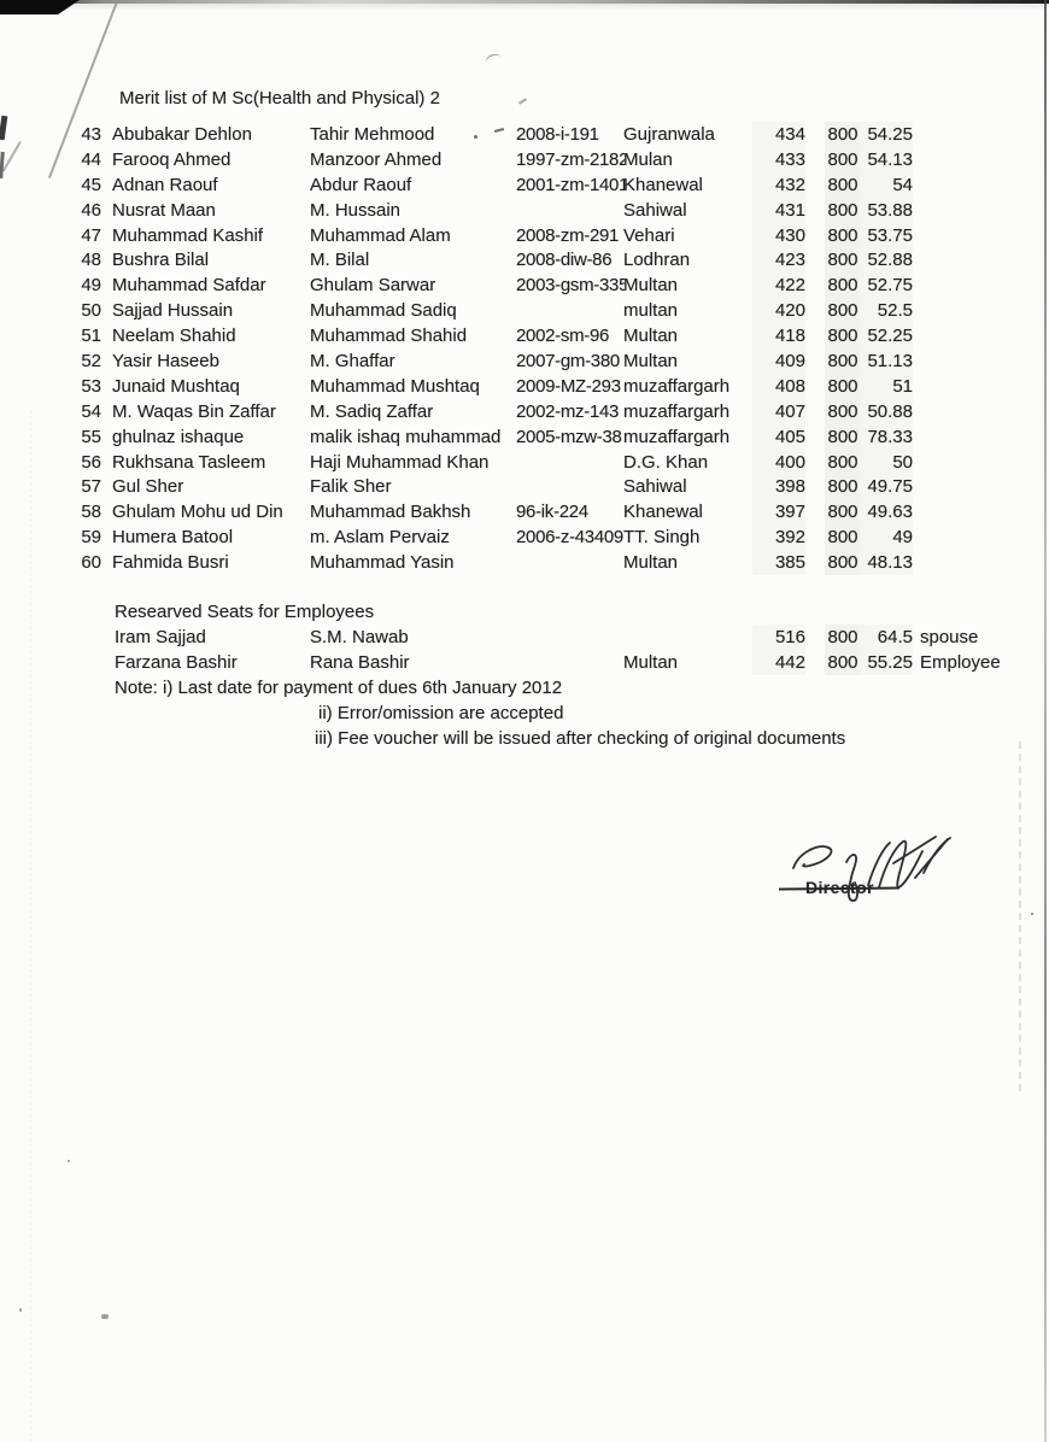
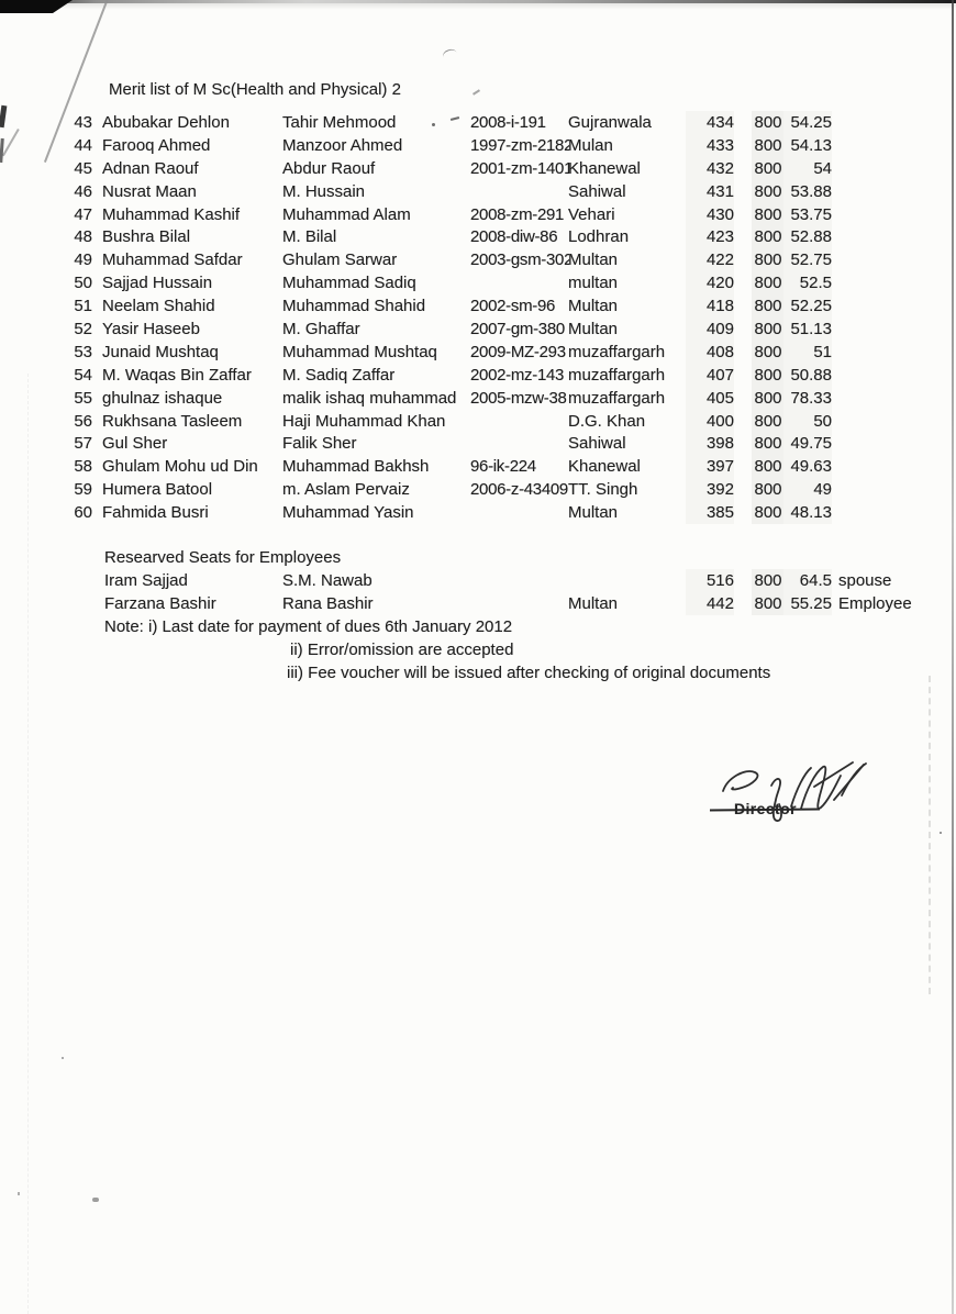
  Merit list of M Sc(Health and Physical) 2
  43
  Abubakar Dehlon
  Tahir Mehmood
  2008-i-191
  Gujranwala
  434
  800
  54.25
  44
  Farooq Ahmed
  Manzoor Ahmed
  1997-zm-2182
  Mulan
  433
  800
  54.13
  45
  Adnan Raouf
  Abdur Raouf
  2001-zm-1401
  Khanewal
  432
  800
  54
  46
  Nusrat Maan
  M. Hussain
  Sahiwal
  431
  800
  53.88
  47
  Muhammad Kashif
  Muhammad Alam
  2008-zm-291
  Vehari
  430
  800
  53.75
  48
  Bushra Bilal
  M. Bilal
  2008-diw-86
  Lodhran
  423
  800
  52.88
  49
  Muhammad Safdar
  Ghulam Sarwar
- 2003-gsm-335
+ 2003-gsm-302
  Multan
  422
  800
  52.75
  50
  Sajjad Hussain
  Muhammad Sadiq
  multan
  420
  800
  52.5
  51
  Neelam Shahid
  Muhammad Shahid
  2002-sm-96
  Multan
  418
  800
  52.25
  52
  Yasir Haseeb
  M. Ghaffar
  2007-gm-380
  Multan
  409
  800
  51.13
  53
  Junaid Mushtaq
  Muhammad Mushtaq
  2009-MZ-293
  muzaffargarh
  408
  800
  51
  54
  M. Waqas Bin Zaffar
  M. Sadiq Zaffar
  2002-mz-143
  muzaffargarh
  407
  800
  50.88
  55
  ghulnaz ishaque
  malik ishaq muhammad
  2005-mzw-38
  muzaffargarh
  405
  800
  78.33
  56
  Rukhsana Tasleem
  Haji Muhammad Khan
  D.G. Khan
  400
  800
  50
  57
  Gul Sher
  Falik Sher
  Sahiwal
  398
  800
  49.75
  58
  Ghulam Mohu ud Din
  Muhammad Bakhsh
  96-ik-224
  Khanewal
  397
  800
  49.63
  59
  Humera Batool
  m. Aslam Pervaiz
  2006-z-43409
  TT. Singh
  392
  800
  49
  60
  Fahmida Busri
  Muhammad Yasin
  Multan
  385
  800
  48.13
  Researved Seats for Employees
  Iram Sajjad
  S.M. Nawab
  516
  800
  64.5
  spouse
  Farzana Bashir
  Rana Bashir
  Multan
  442
  800
  55.25
  Employee
  Note: i) Last date for payment of dues 6th January 2012
  ii) Error/omission are accepted
  iii) Fee voucher will be issued after checking of original documents
  Director
